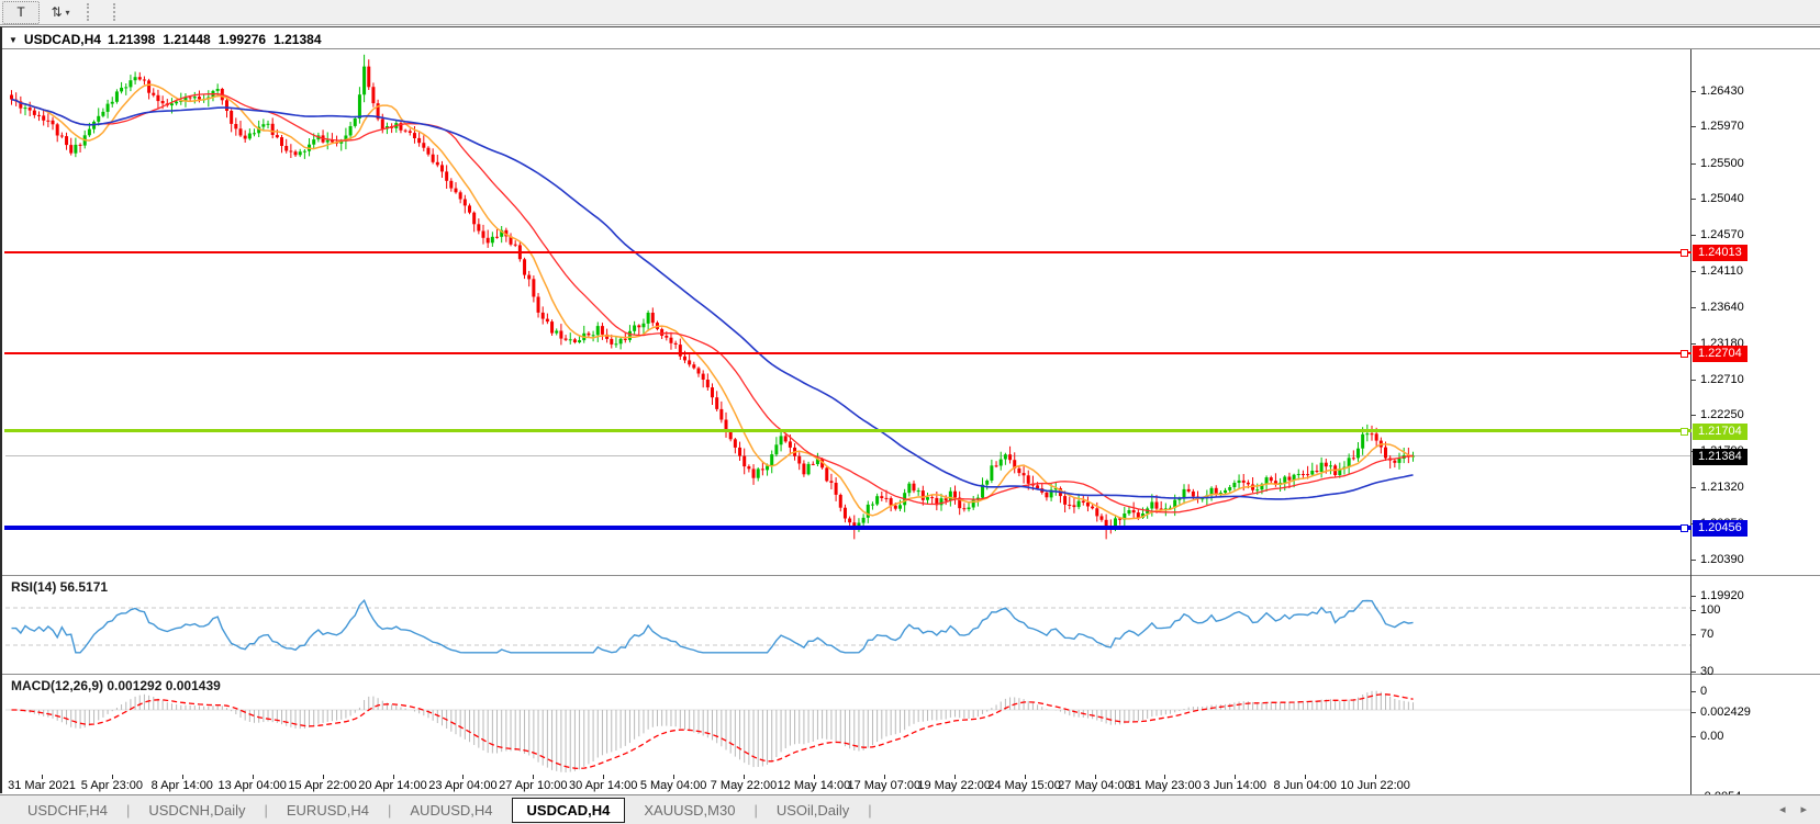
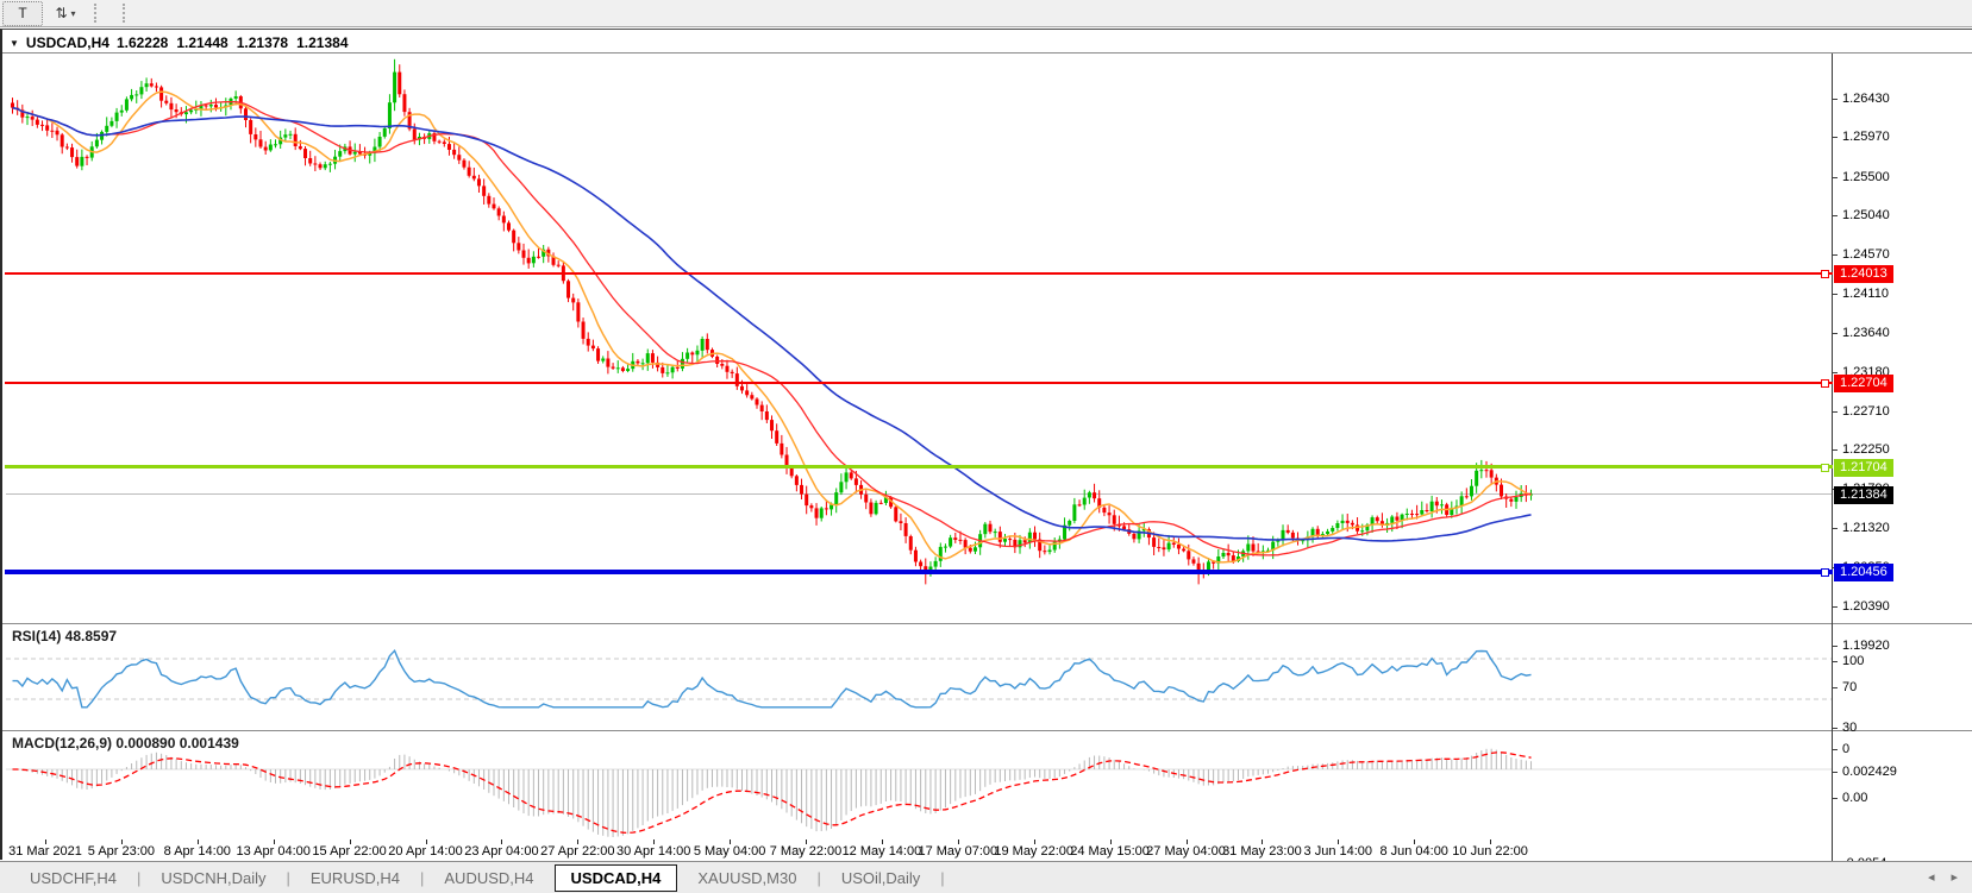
  T
  ⇅
  ▾
  ▼
  USDCAD,H4
- 1.21398
+ 1.62228
  1.21448
- 1.99276
+ 1.21378
  1.21384
  1.24013
  1.22704
  1.21704
  1.20456
  1.21384
- RSI(14) 56.5171
+ RSI(14) 48.8597
- MACD(12,26,9) 0.001292 0.001439
+ MACD(12,26,9) 0.000890 0.001439
  31 Mar 2021
  5 Apr 23:00
  8 Apr 14:00
  13 Apr 04:00
  15 Apr 22:00
  20 Apr 14:00
  23 Apr 04:00
- 27 Apr 10:00
+ 27 Apr 22:00
  30 Apr 14:00
  5 May 04:00
  7 May 22:00
  12 May 14:00
  17 May 07:00
  19 May 22:00
  24 May 15:00
  27 May 04:00
  31 May 23:00
  3 Jun 14:00
  8 Jun 04:00
  10 Jun 22:00
  1.26430
  1.25970
  1.25500
  1.25040
  1.24570
  1.24110
  1.23640
  1.23180
  1.22710
  1.22250
  1.21320
  1.20390
  1.19920
  100
  70
  30
  0
  0.002429
  0.00
  USDCHF,H4
  |
  USDCNH,Daily
  |
  EURUSD,H4
  |
  AUDUSD,H4
  USDCAD,H4
  XAUUSD,M30
  |
  USOil,Daily
  |
  ◂
  ▸
